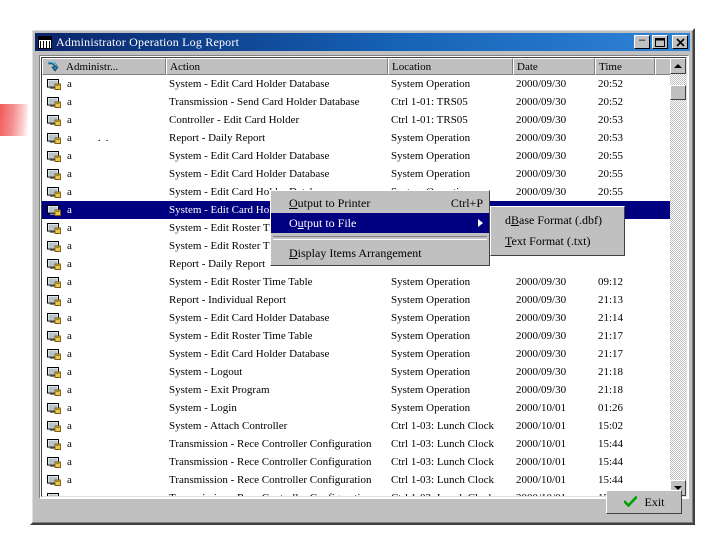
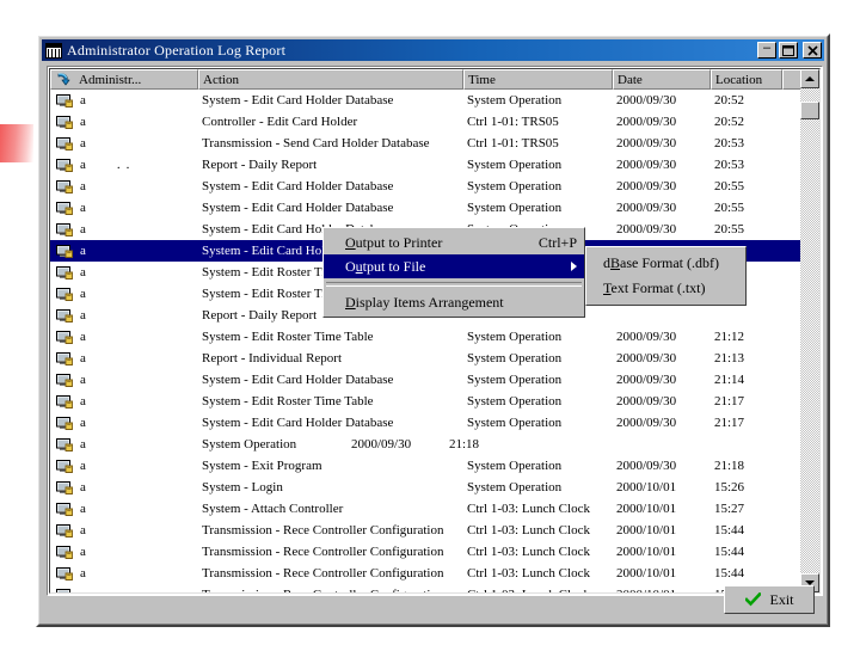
  Administrator Operation Log Report
  –
  Administr...
  Action
- Location
+ Time
  Date
- Time
+ Location
  a
  System - Edit Card Holder Database
  System Operation
  2000/09/30
  20:52
  a
- Transmission - Send Card Holder Database
+ Controller - Edit Card Holder
  Ctrl 1-01: TRS05
  2000/09/30
  20:52
  a
- Controller - Edit Card Holder
+ Transmission - Send Card Holder Database
  Ctrl 1-01: TRS05
  2000/09/30
  20:53
  a
  ..
  Report - Daily Report
  System Operation
  2000/09/30
  20:53
  a
  System - Edit Card Holder Database
  System Operation
  2000/09/30
  20:55
  a
  System - Edit Card Holder Database
  System Operation
  2000/09/30
  20:55
  a
  2000/09/30
  20:55
  a
  a
  a
  a
  Report - Daily Report
  a
  System - Edit Roster Time Table
  System Operation
  2000/09/30
- 09:12
+ 21:12
  a
  Report - Individual Report
  System Operation
  2000/09/30
  21:13
  a
  System - Edit Card Holder Database
  System Operation
  2000/09/30
  21:14
  a
  System - Edit Roster Time Table
  System Operation
  2000/09/30
  21:17
  a
  System - Edit Card Holder Database
  System Operation
  2000/09/30
  21:17
  a
- System - Logout
  System Operation
  2000/09/30
  21:18
  a
  System - Exit Program
  System Operation
  2000/09/30
  21:18
  a
  System - Login
  System Operation
  2000/10/01
- 01:26
+ 15:26
  a
  System - Attach Controller
  Ctrl 1-03: Lunch Clock
  2000/10/01
- 15:02
+ 15:27
  a
  Transmission - Rece Controller Configuration
  Ctrl 1-03: Lunch Clock
  2000/10/01
  15:44
  a
  Transmission - Rece Controller Configuration
  Ctrl 1-03: Lunch Clock
  2000/10/01
  15:44
  a
  Transmission - Rece Controller Configuration
  Ctrl 1-03: Lunch Clock
  2000/10/01
  15:44
  Exit
  Output to Printer
  Ctrl+P
  Output to File
  Display Items Arrangement
  dBase Format (.dbf)
  Text Format (.txt)
